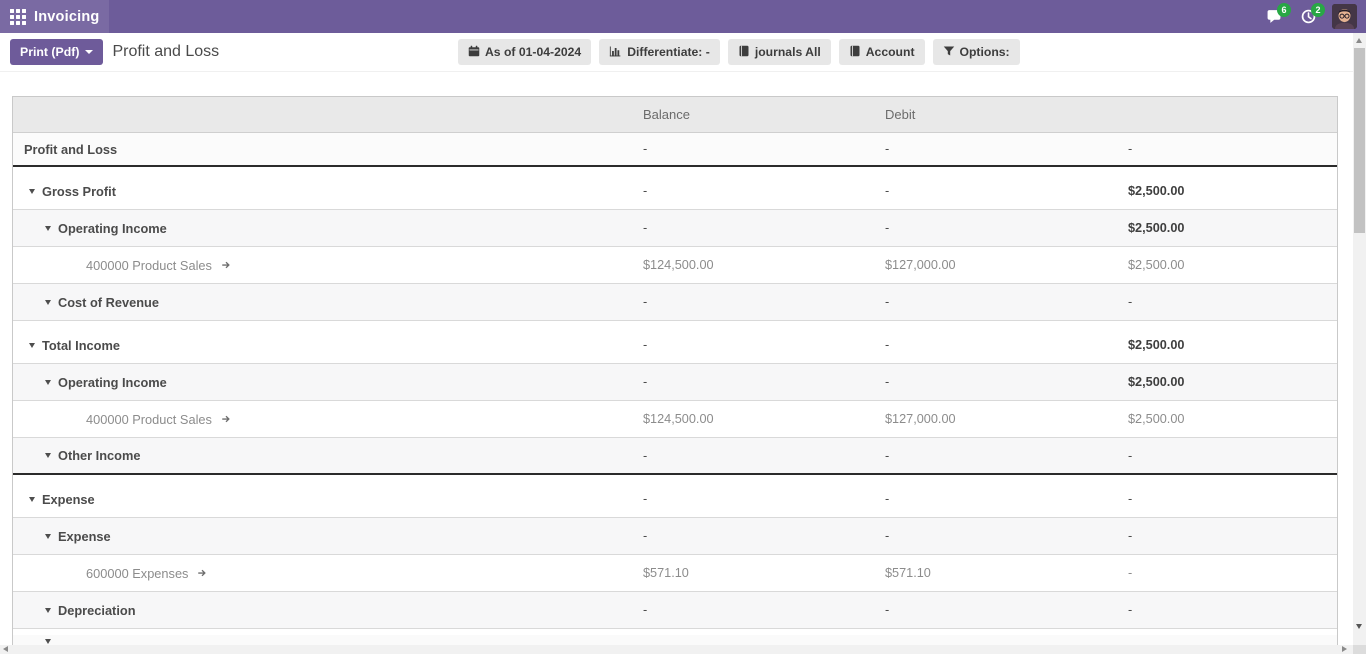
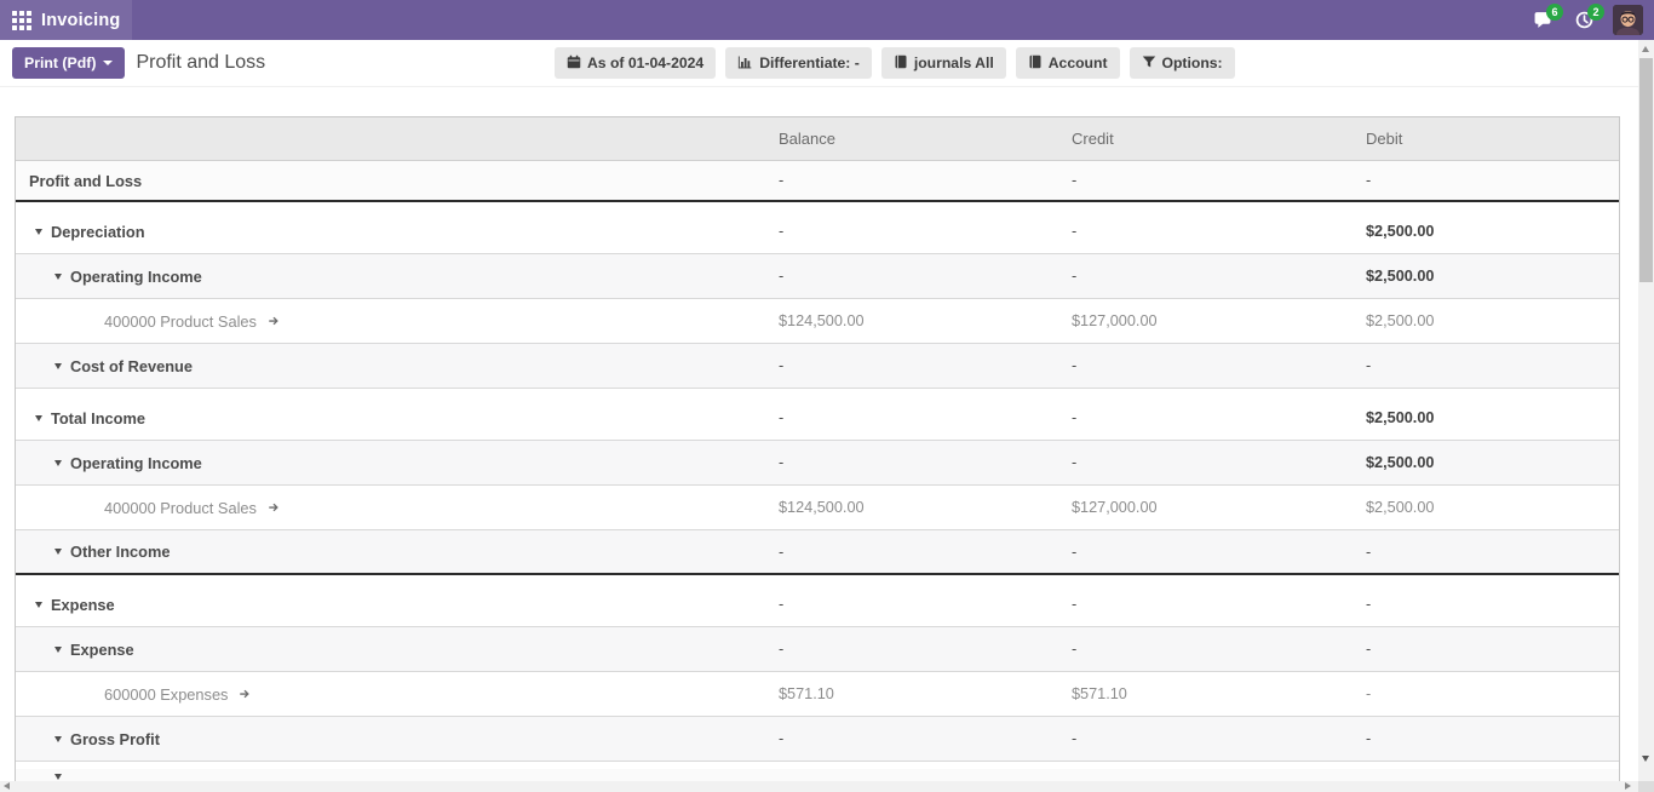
  Invoicing
  6
  2
  Print (Pdf)
  Profit and Loss
  As of 01-04-2024
  Differentiate: -
  journals All
  Account
  Options:
  Balance
+ Credit
  Debit
  Profit and Loss
  -
  -
  -
- Gross Profit
+ Depreciation
  -
  -
  $2,500.00
  Operating Income
  -
  -
  $2,500.00
  400000 Product Sales
  $124,500.00
  $127,000.00
  $2,500.00
  Cost of Revenue
  -
  -
  -
  Total Income
  -
  -
  $2,500.00
  Operating Income
  -
  -
  $2,500.00
  400000 Product Sales
  $124,500.00
  $127,000.00
  $2,500.00
  Other Income
  -
  -
  -
  Expense
  -
  -
  -
  Expense
  -
  -
  -
  600000 Expenses
  $571.10
  $571.10
  -
- Depreciation
+ Gross Profit
  -
  -
  -
